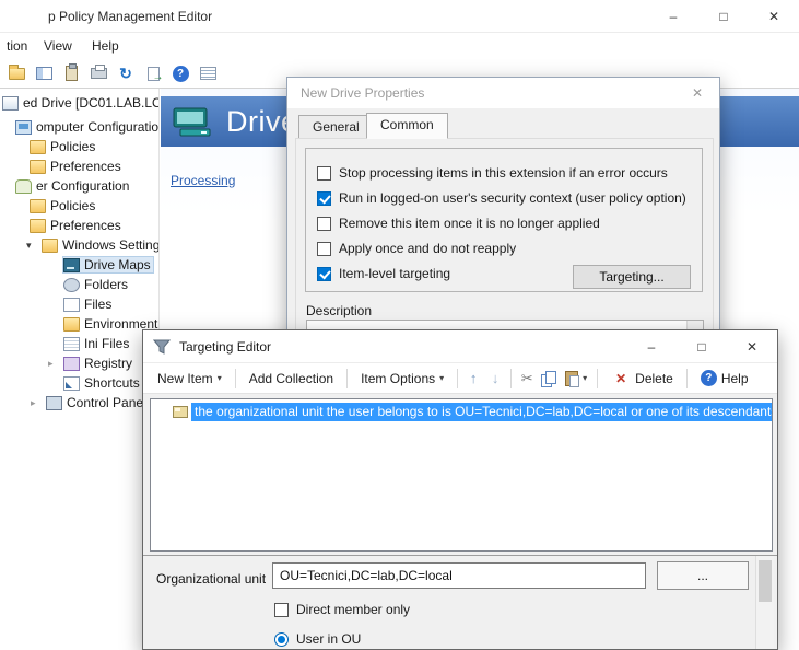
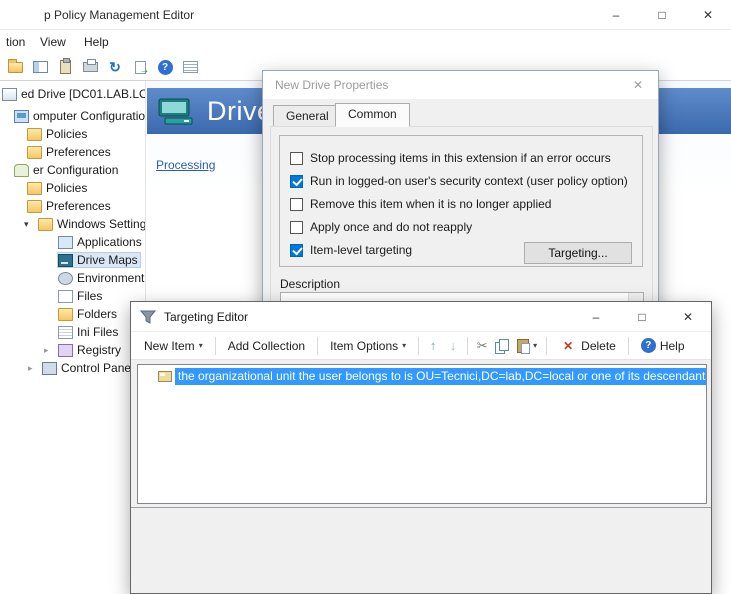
  p Policy Management Editor
  –
  □
  ✕
  tion
  View
  Help
  ?
  ed Drive [DC01.LAB.LO
  omputer Configuratio
  Policies
  Preferences
  er Configuration
  Policies
  Preferences
  Windows Setting
+ Applications
  Drive Maps
- Folders
+ Environment
  Files
- Environment
+ Folders
  Ini Files
  Registry
- Shortcuts
  Processing
  New Drive Properties
  ✕
  General
  Common
  Stop processing items in this extension if an error occurs
  Run in logged-on user's security context (user policy option)
- Remove this item once it is no longer applied
+ Remove this item when it is no longer applied
  Apply once and do not reapply
  Item-level targeting
  Targeting...
  Description
  Targeting Editor
  –
  □
  ✕
  New Item
  ▾
  Add Collection
  Item Options
  ▾
  ▾
  Delete
  ?
  Help
  the organizational unit the user belongs to is OU=Tecnici,DC=lab,DC=local or one of its descendant
- Organizational unit
- OU=Tecnici,DC=lab,DC=local
- ...
- Direct member only
- User in OU
